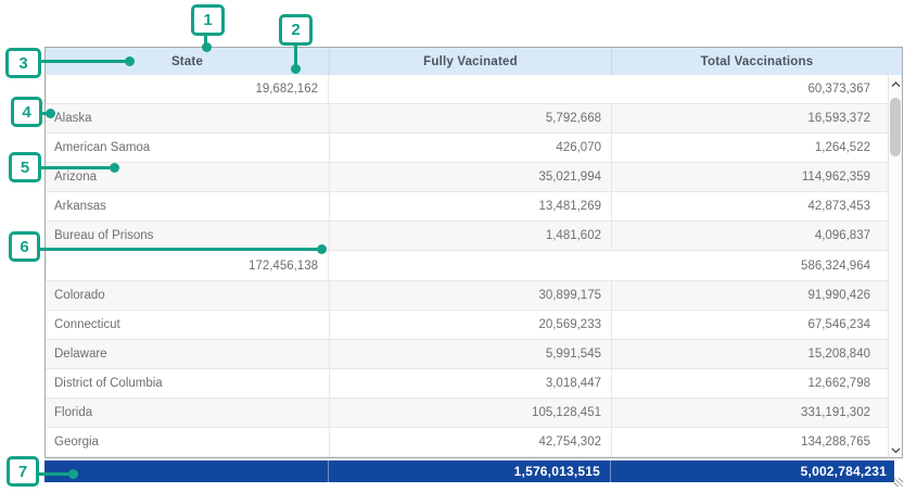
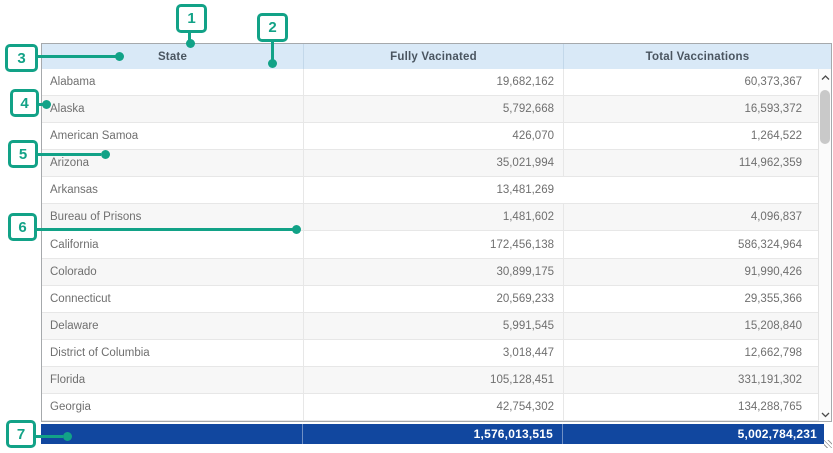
  State
  Fully Vacinated
  Total Vaccinations
+ Alabama
  19,682,162
  60,373,367
  Alaska
  5,792,668
  16,593,372
  American Samoa
  426,070
  1,264,522
  Arizona
  35,021,994
  114,962,359
  Arkansas
  13,481,269
- 42,873,453
  Bureau of Prisons
  1,481,602
  4,096,837
+ California
  172,456,138
  586,324,964
  Colorado
  30,899,175
  91,990,426
  Connecticut
  20,569,233
- 67,546,234
+ 29,355,366
  Delaware
  5,991,545
  15,208,840
  District of Columbia
  3,018,447
  12,662,798
  Florida
  105,128,451
  331,191,302
  Georgia
  42,754,302
  134,288,765
  1,576,013,515
  5,002,784,231
  1
  2
  3
  4
  5
  6
  7
